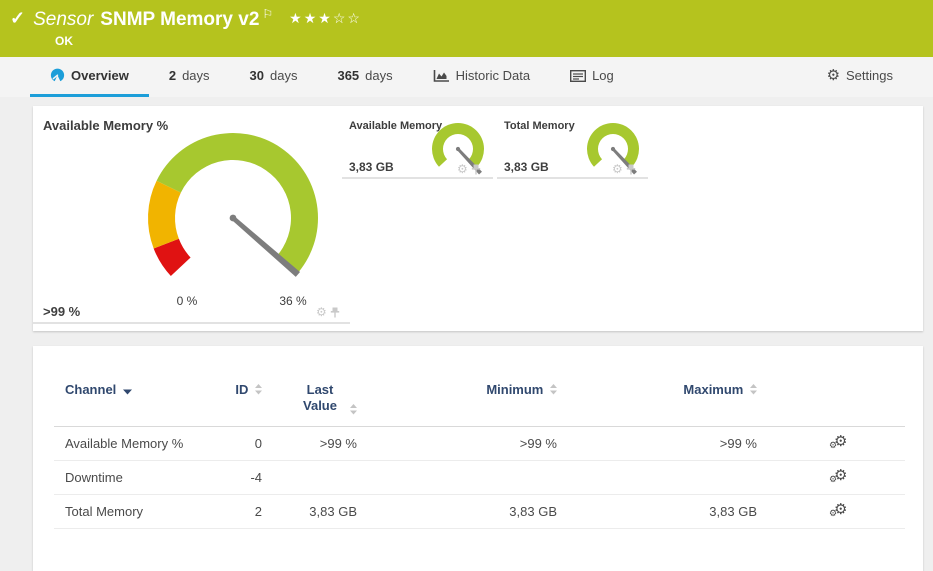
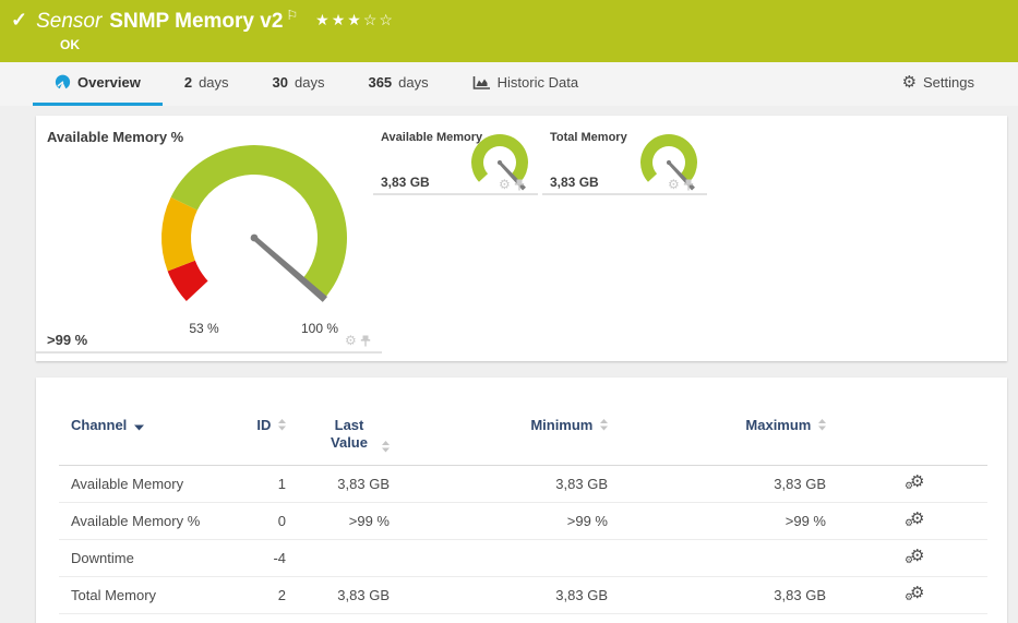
  ✓
  Sensor
  SNMP Memory v2
  ⚐
  ★★★☆☆
  OK
  Overview
  2
  days
  30
  days
  365
  days
  Historic Data
- Log
  ⚙
  Settings
  Available Memory %
- 0 %
+ 53 %
- 36 %
+ 100 %
  >99 %
  ⚙
  Available Memory
  3,83 GB
  ⚙
  Total Memory
  3,83 GB
  ⚙
  Channel	ID	Last Value	Minimum	Maximum
+ Available Memory	1	3,83 GB	3,83 GB	3,83 GB	⚙⚙
  Available Memory %	0	>99 %	>99 %	>99 %	⚙⚙
  Downtime	-4				⚙⚙
  Total Memory	2	3,83 GB	3,83 GB	3,83 GB	⚙⚙
